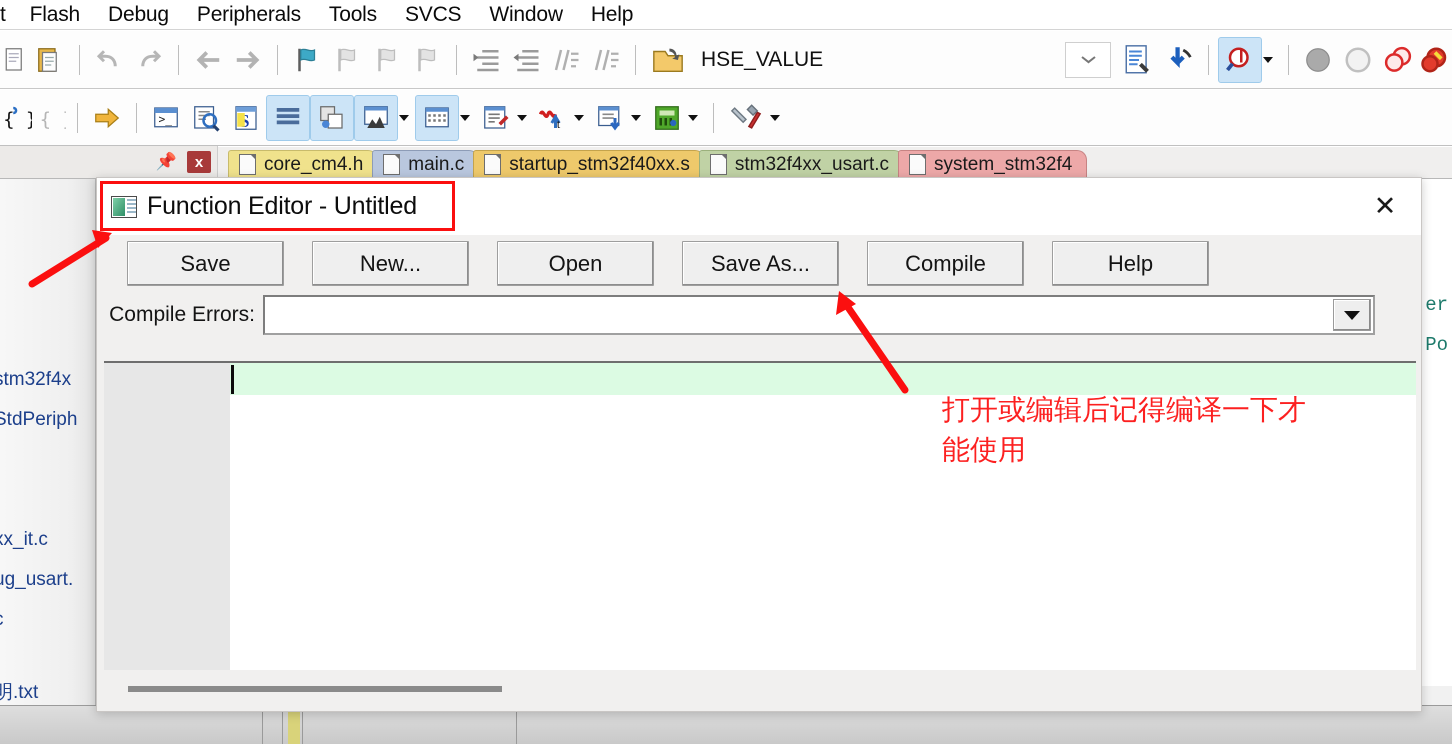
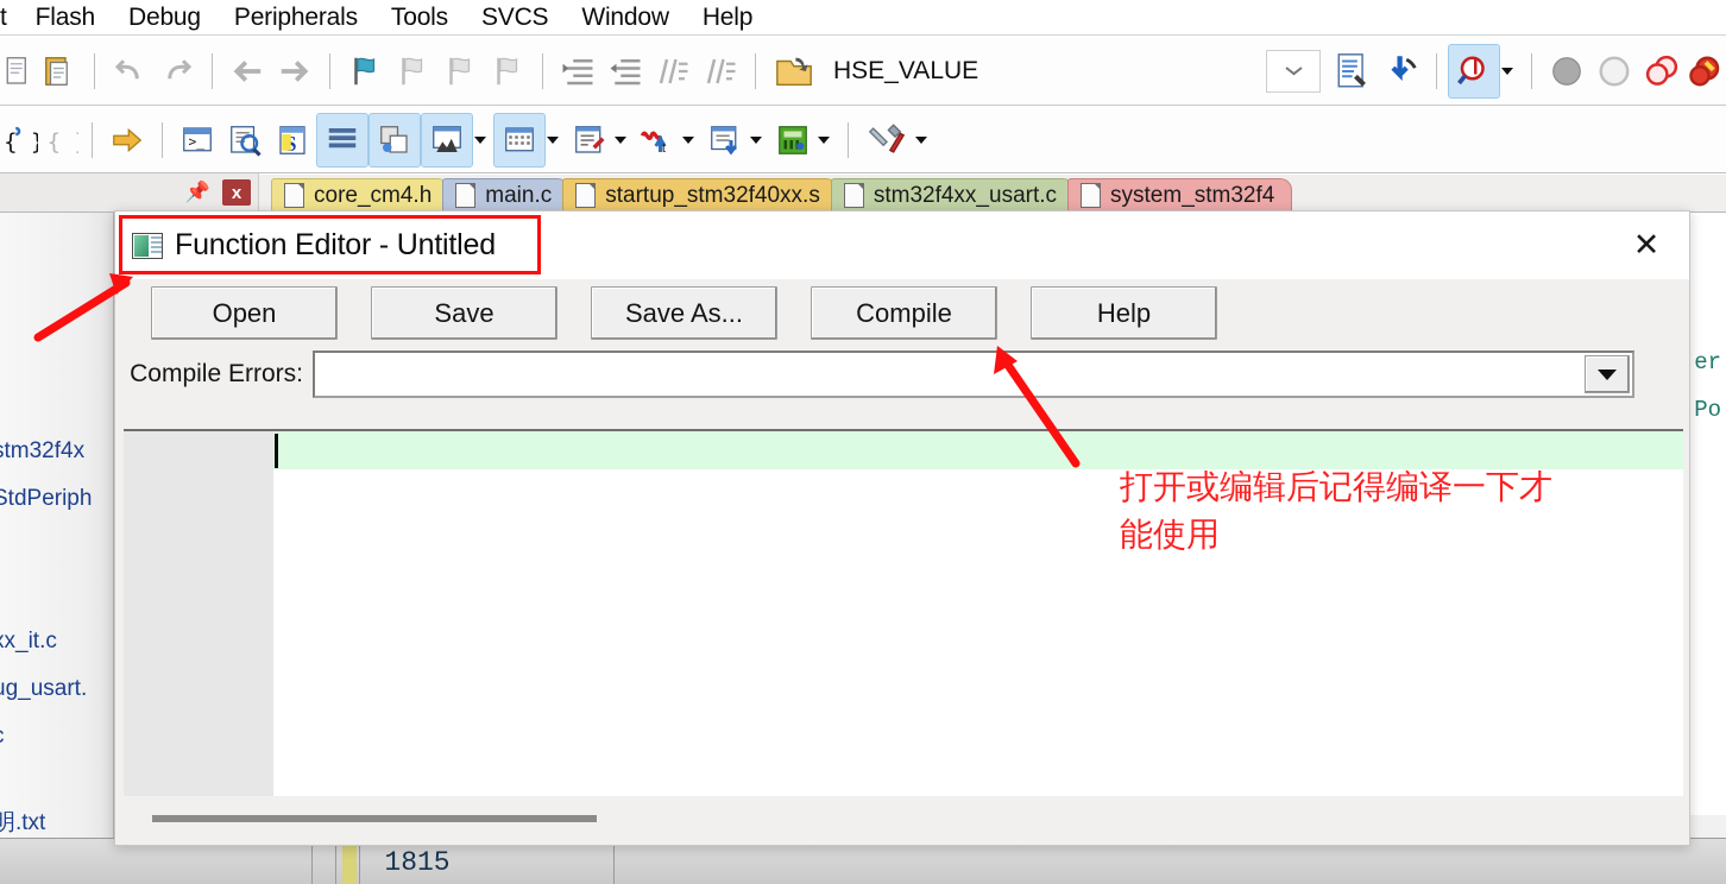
  t
  Flash
  Debug
  Peripherals
  Tools
  SVCS
  Window
  Help
  HSE_VALUE
  { }
  >_
  t
  📌
  x
  core_cm4.h
  main.c
  startup_stm32f40xx.s
  stm32f4xx_usart.c
  system_stm32f4
  tm32f4x
  StdPeriph
  x_it.c
  g_usart.
  明.txt
  er
  Po
+ 1815
  Function Editor - Untitled
  ✕
- Save
+ Open
- New...
- Open
+ Save
  Save As...
  Compile
  Help
  Compile Errors:
  打开或编辑后记得编译一下才
  能使用
